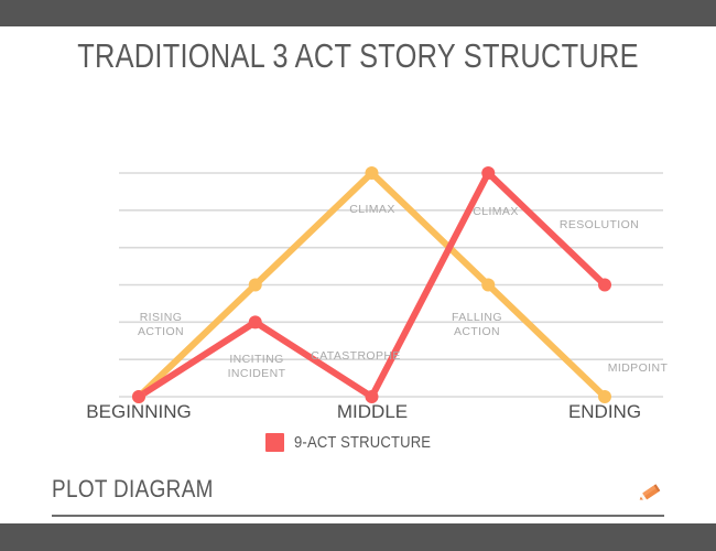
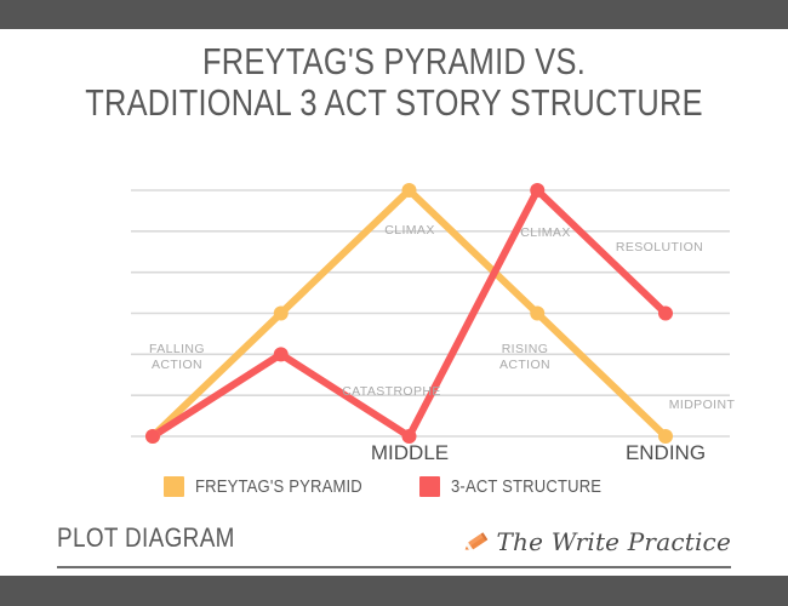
+ FREYTAG'S PYRAMID VS.
  TRADITIONAL 3 ACT STORY STRUCTURE
- RISING ACTION
+ FALLING ACTION
- INCITING INCIDENT
  CLIMAX
  CATASTROPHE
  CLIMAX
- FALLING ACTION
+ RISING ACTION
  RESOLUTION
  MIDPOINT
- BEGINNING
  MIDDLE
  ENDING
+ FREYTAG'S PYRAMID
- 9-ACT STRUCTURE
+ 3-ACT STRUCTURE
  PLOT DIAGRAM
+ The Write Practice
